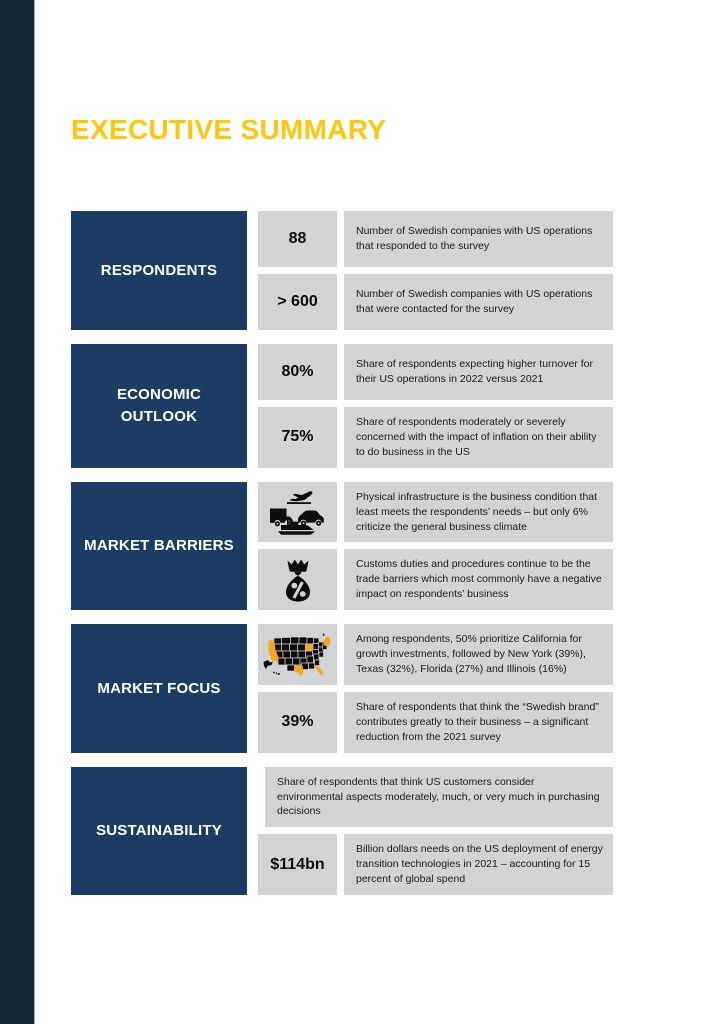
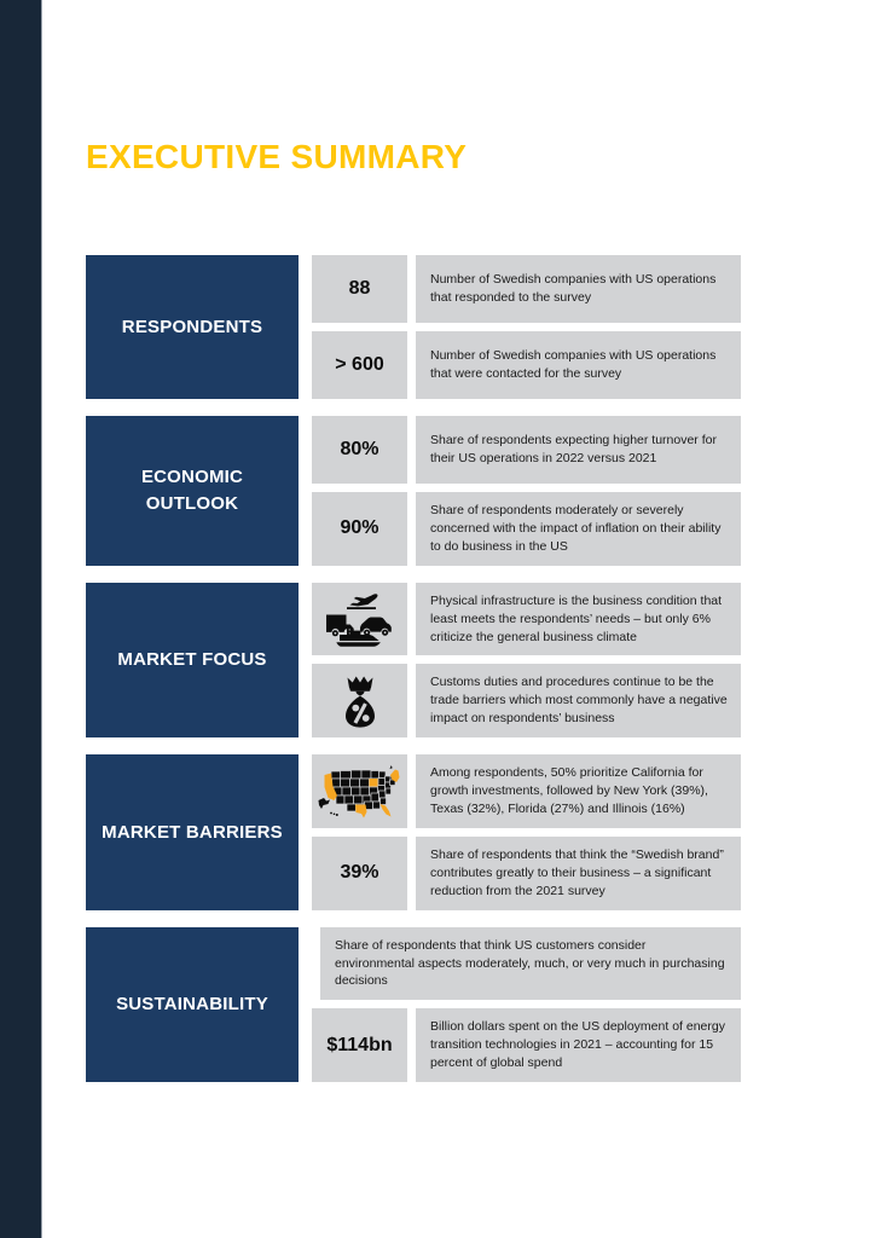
  EXECUTIVE SUMMARY
  RESPONDENTS
  88
  Number of Swedish companies with US operations that responded to the survey
  > 600
  Number of Swedish companies with US operations that were contacted for the survey
  ECONOMIC OUTLOOK
  80%
  Share of respondents expecting higher turnover for their US operations in 2022 versus 2021
- 75%
+ 90%
  Share of respondents moderately or severely concerned with the impact of inflation on their ability to do business in the US
- MARKET BARRIERS
+ MARKET FOCUS
  Physical infrastructure is the business condition that least meets the respondents’ needs – but only 6% criticize the general business climate
  Customs duties and procedures continue to be the trade barriers which most commonly have a negative impact on respondents’ business
- MARKET FOCUS
+ MARKET BARRIERS
  Among respondents, 50% prioritize California for growth investments, followed by New York (39%), Texas (32%), Florida (27%) and Illinois (16%)
  39%
  Share of respondents that think the “Swedish brand” contributes greatly to their business – a significant reduction from the 2021 survey
  SUSTAINABILITY
  Share of respondents that think US customers consider environmental aspects moderately, much, or very much in purchasing decisions
  $114bn
- Billion dollars needs on the US deployment of energy transition technologies in 2021 – accounting for 15 percent of global spend
+ Billion dollars spent on the US deployment of energy transition technologies in 2021 – accounting for 15 percent of global spend
